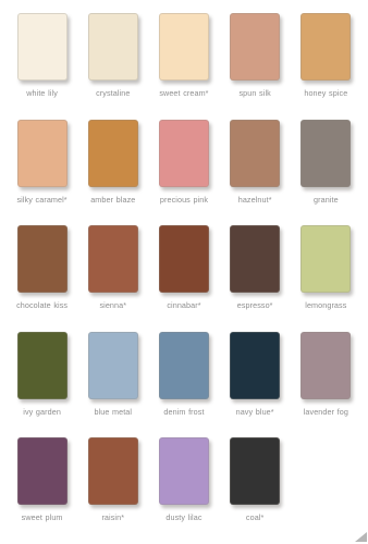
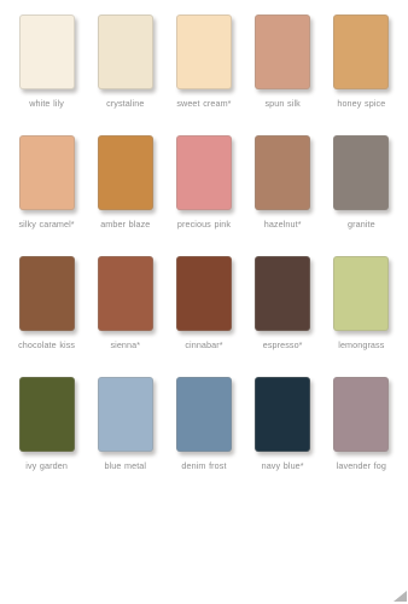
  white lily
  crystaline
  sweet cream*
  spun silk
  honey spice
  silky caramel*
  amber blaze
  precious pink
  hazelnut*
  granite
  chocolate kiss
  sienna*
  cinnabar*
  espresso*
  lemongrass
  ivy garden
  blue metal
  denim frost
  navy blue*
  lavender fog
- sweet plum
- raisin*
- dusty lilac
- coal*
